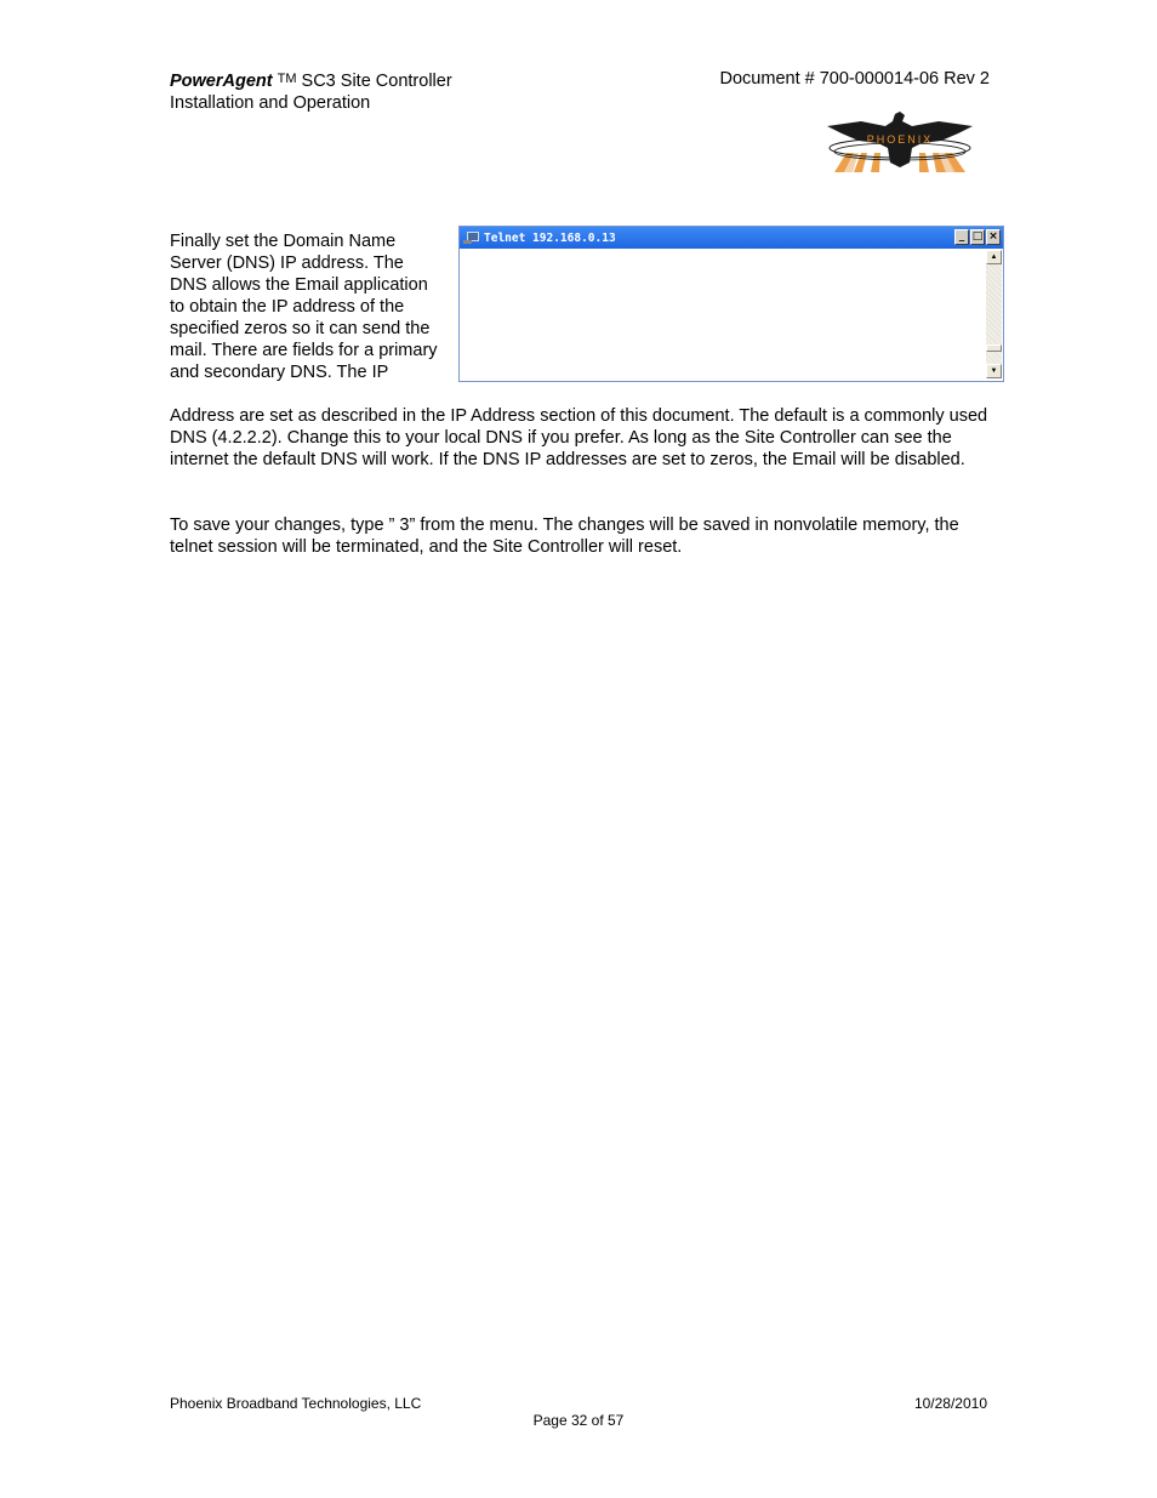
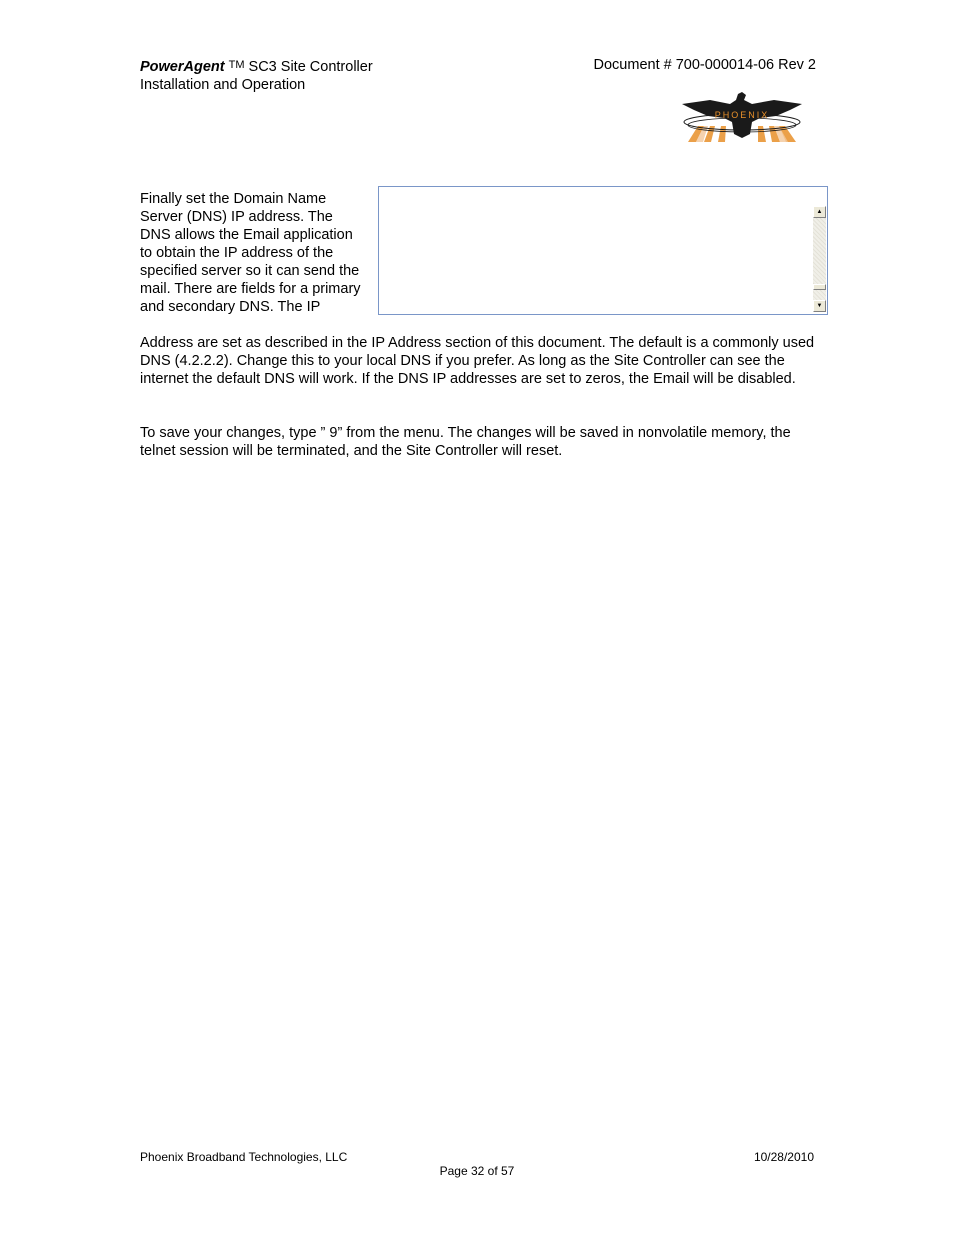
  PowerAgent TM SC3 Site Controller
  Installation and Operation
  Document # 700-000014-06 Rev 2
  PHOENIX
- Finally set the Domain Name Server (DNS) IP address. The DNS allows the Email application to obtain the IP address of the specified zeros so it can send the mail. There are fields for a primary and secondary DNS. The IP
+ Finally set the Domain Name Server (DNS) IP address. The DNS allows the Email application to obtain the IP address of the specified server so it can send the mail. There are fields for a primary and secondary DNS. The IP
- Telnet 192.168.0.13
- _
- □
- ×
  Address are set as described in the IP Address section of this document. The default is a commonly used DNS (4.2.2.2). Change this to your local DNS if you prefer. As long as the Site Controller can see the internet the default DNS will work. If the DNS IP addresses are set to zeros, the Email will be disabled.
- To save your changes, type ” 3” from the menu. The changes will be saved in nonvolatile memory, the telnet session will be terminated, and the Site Controller will reset.
+ To save your changes, type ” 9” from the menu. The changes will be saved in nonvolatile memory, the telnet session will be terminated, and the Site Controller will reset.
  Phoenix Broadband Technologies, LLC
  10/28/2010
  Page 32 of 57
